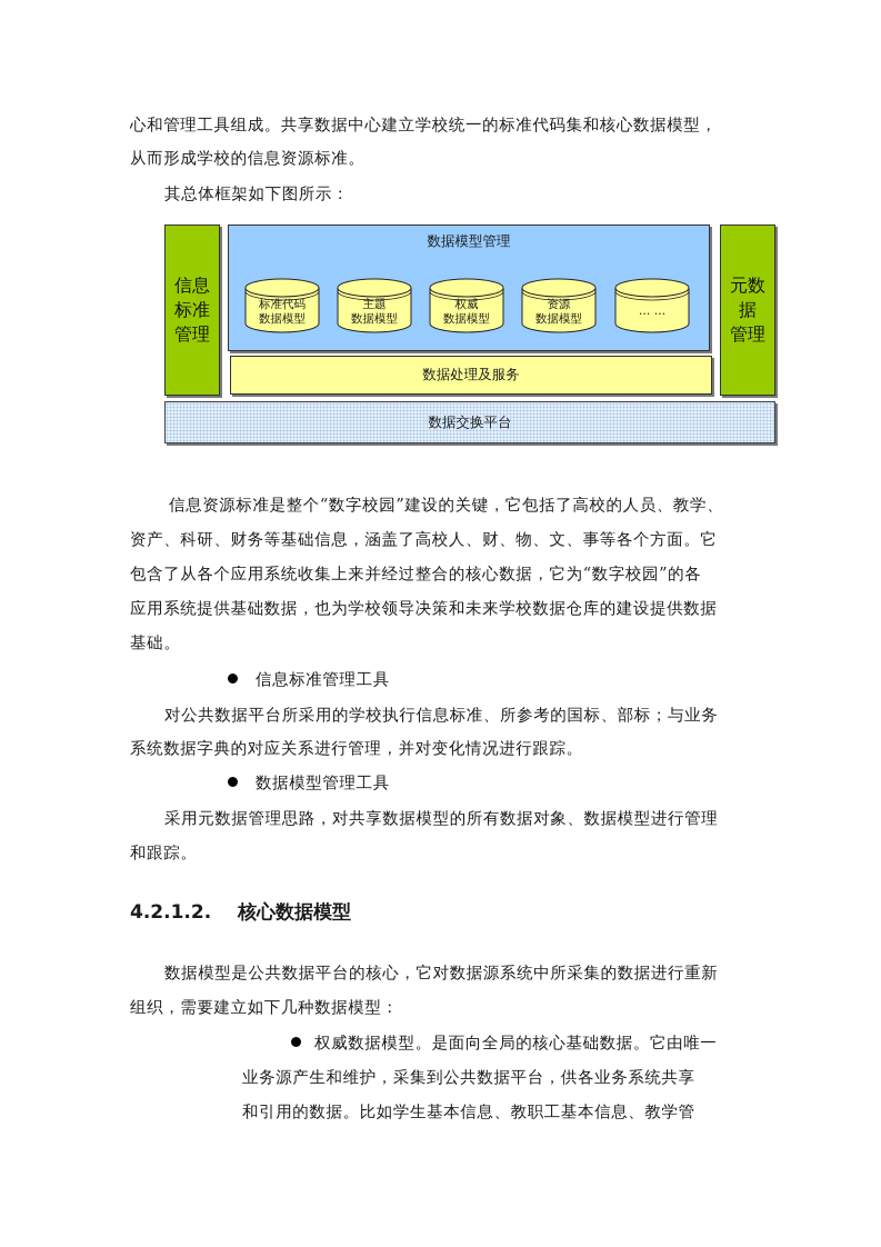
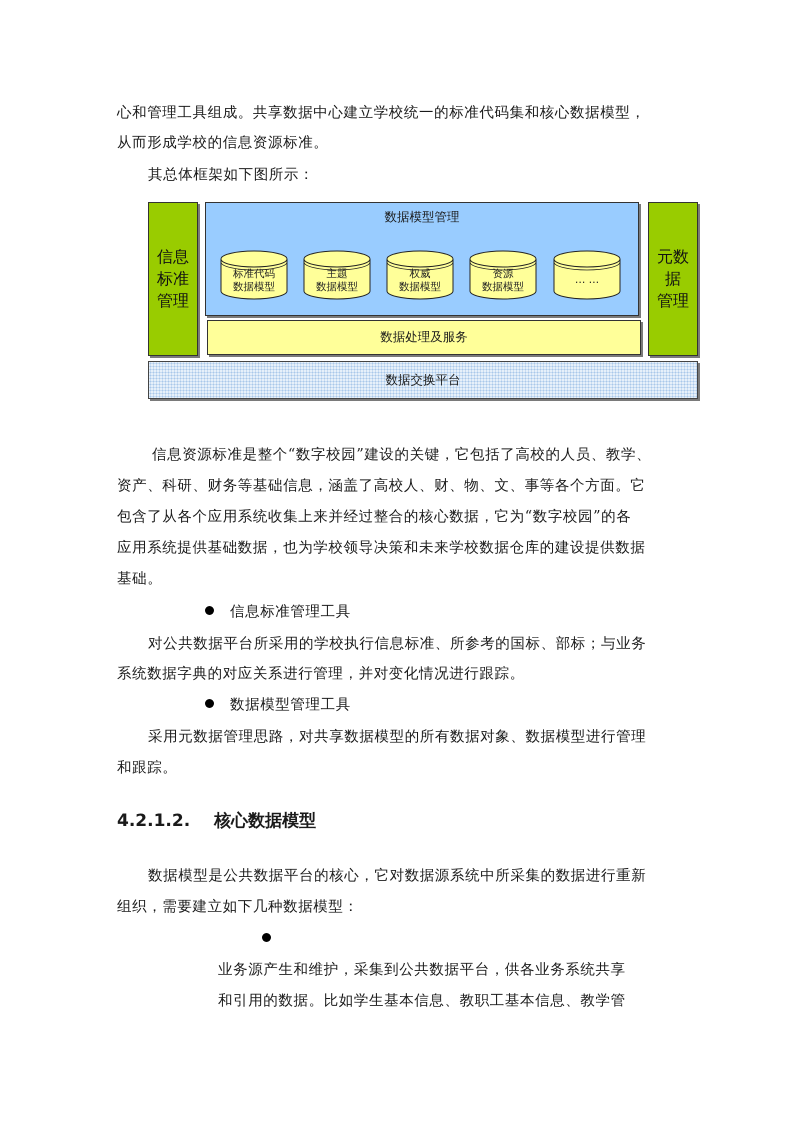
  心和管理工具组成。共享数据中心建立学校统一的标准代码集和核心数据模型，
  从而形成学校的信息资源标准。
  其总体框架如下图所示：
  信息
  标准
  管理
  数据模型管理
  标准代码
  数据模型
  主题
  数据模型
  权威
  数据模型
  资源
  数据模型
  … …
  数据处理及服务
  元数
  据
  管理
  数据交换平台
  信息资源标准是整个“数字校园”建设的关键，它包括了高校的人员、教学、
  资产、科研、财务等基础信息，涵盖了高校人、财、物、文、事等各个方面。它
  包含了从各个应用系统收集上来并经过整合的核心数据，它为“数字校园”的各
  应用系统提供基础数据，也为学校领导决策和未来学校数据仓库的建设提供数据
  基础。
  信息标准管理工具
  对公共数据平台所采用的学校执行信息标准、所参考的国标、部标；与业务
  系统数据字典的对应关系进行管理，并对变化情况进行跟踪。
  数据模型管理工具
  采用元数据管理思路，对共享数据模型的所有数据对象、数据模型进行管理
  和跟踪。
  4.2.1.2. 核心数据模型
  数据模型是公共数据平台的核心，它对数据源系统中所采集的数据进行重新
  组织，需要建立如下几种数据模型：
- 权威数据模型。是面向全局的核心基础数据。它由唯一
  业务源产生和维护，采集到公共数据平台，供各业务系统共享
  和引用的数据。比如学生基本信息、教职工基本信息、教学管
